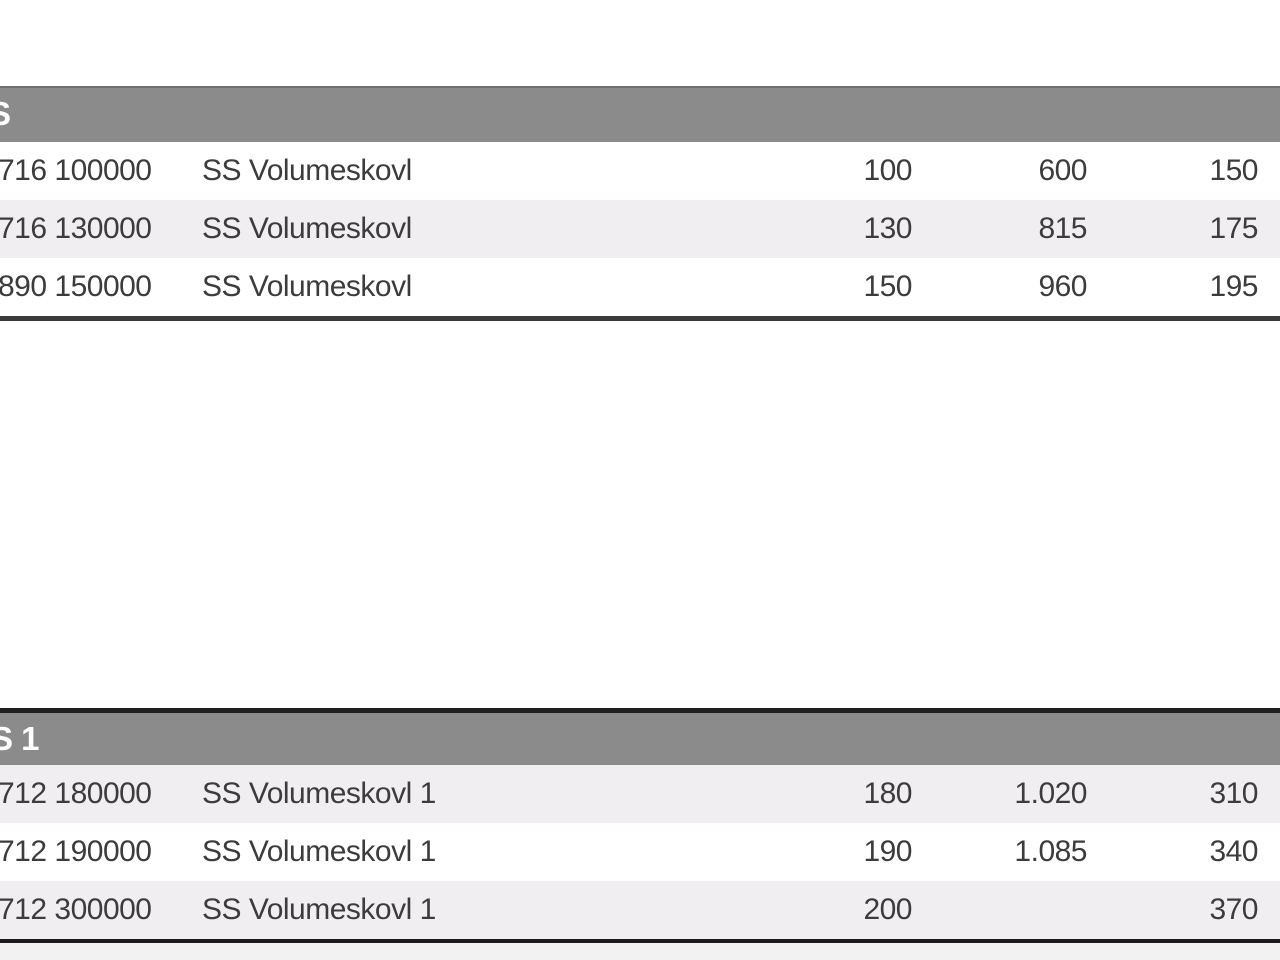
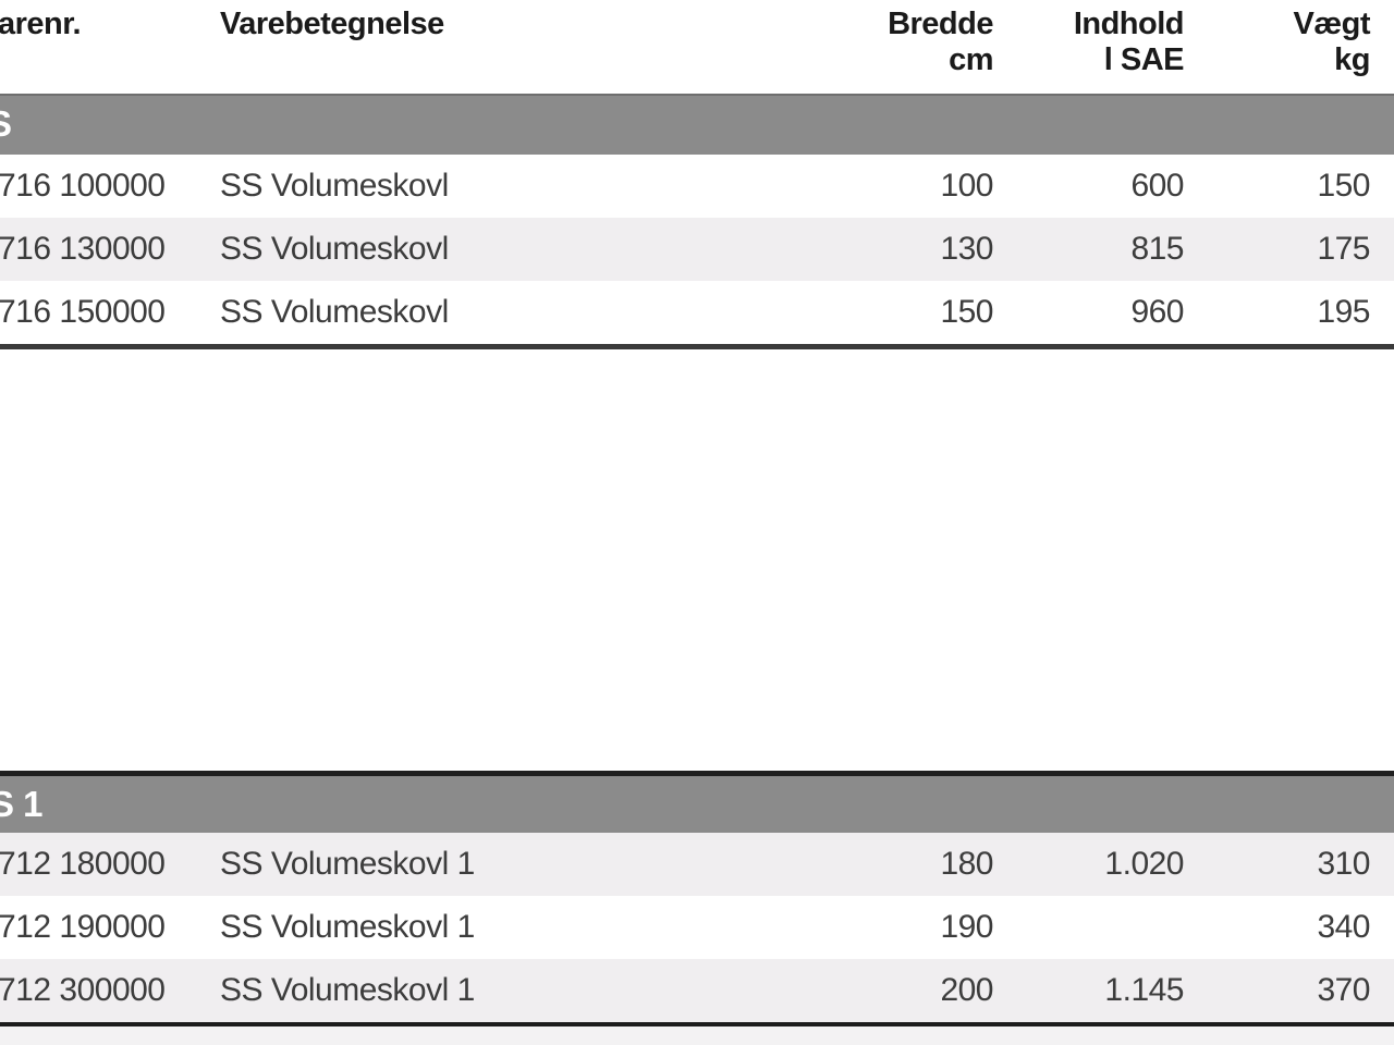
+ arenr.
+ Varebetegnelse
+ Bredde
+ cm
+ Indhold
+ l SAE
+ Vægt
+ kg
  716 100000
  SS Volumeskovl
  100
  600
  150
  716 130000
  SS Volumeskovl
  130
  815
  175
- 890 150000
+ 716 150000
  SS Volumeskovl
  150
  960
  195
  S 1
  712 180000
  SS Volumeskovl 1
  180
  1.020
  310
  712 190000
  SS Volumeskovl 1
  190
- 1.085
  340
  712 300000
  SS Volumeskovl 1
  200
+ 1.145
  370
